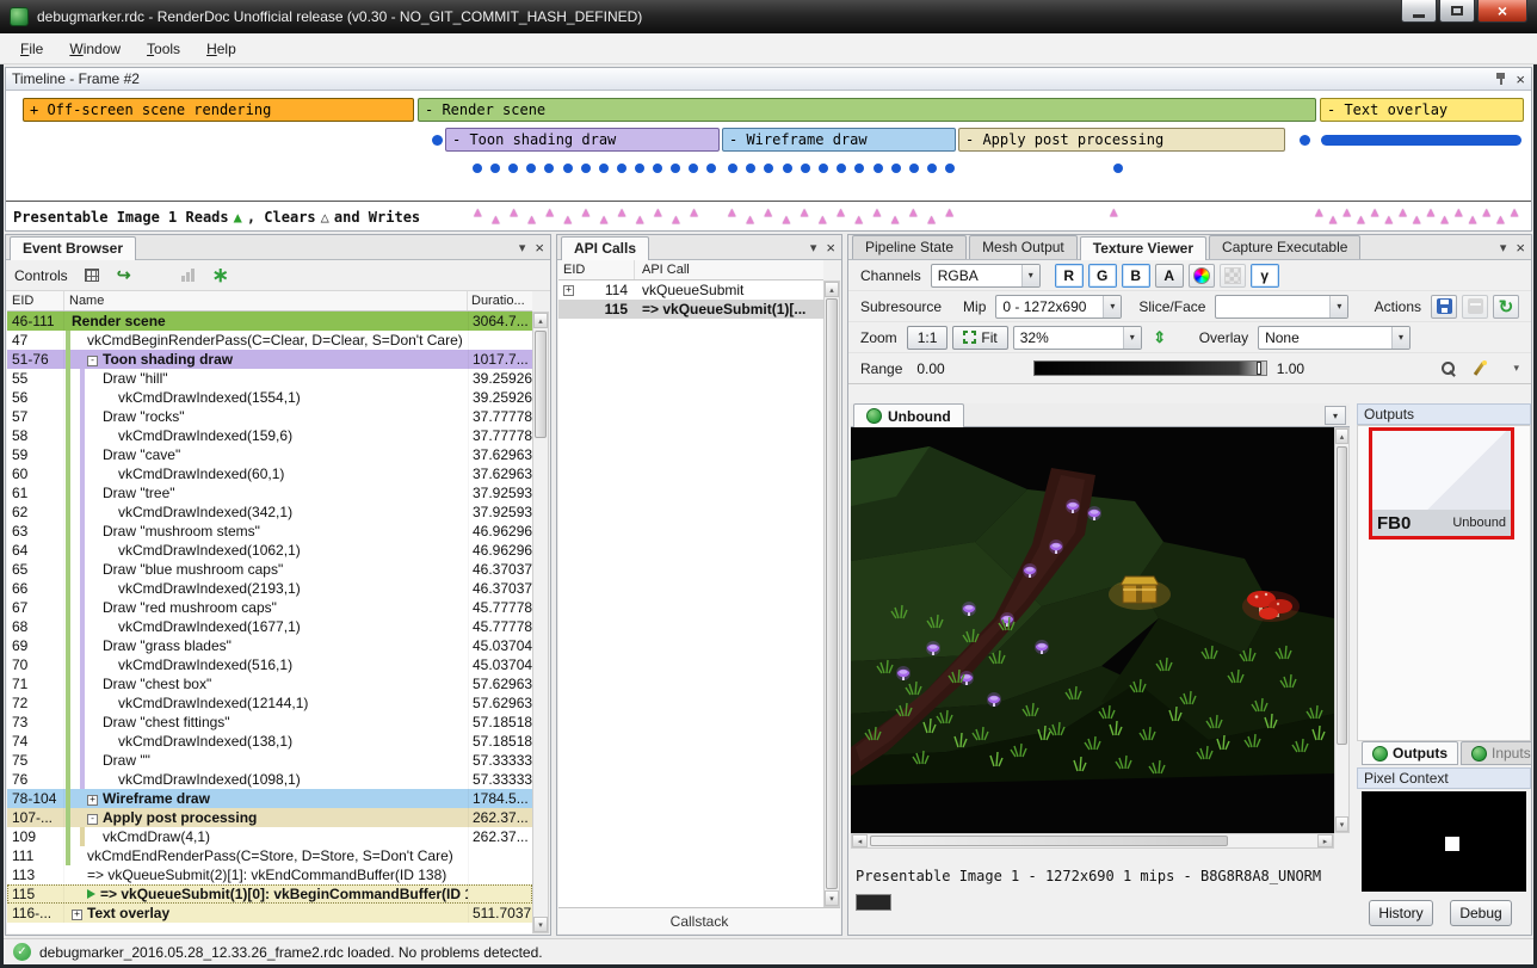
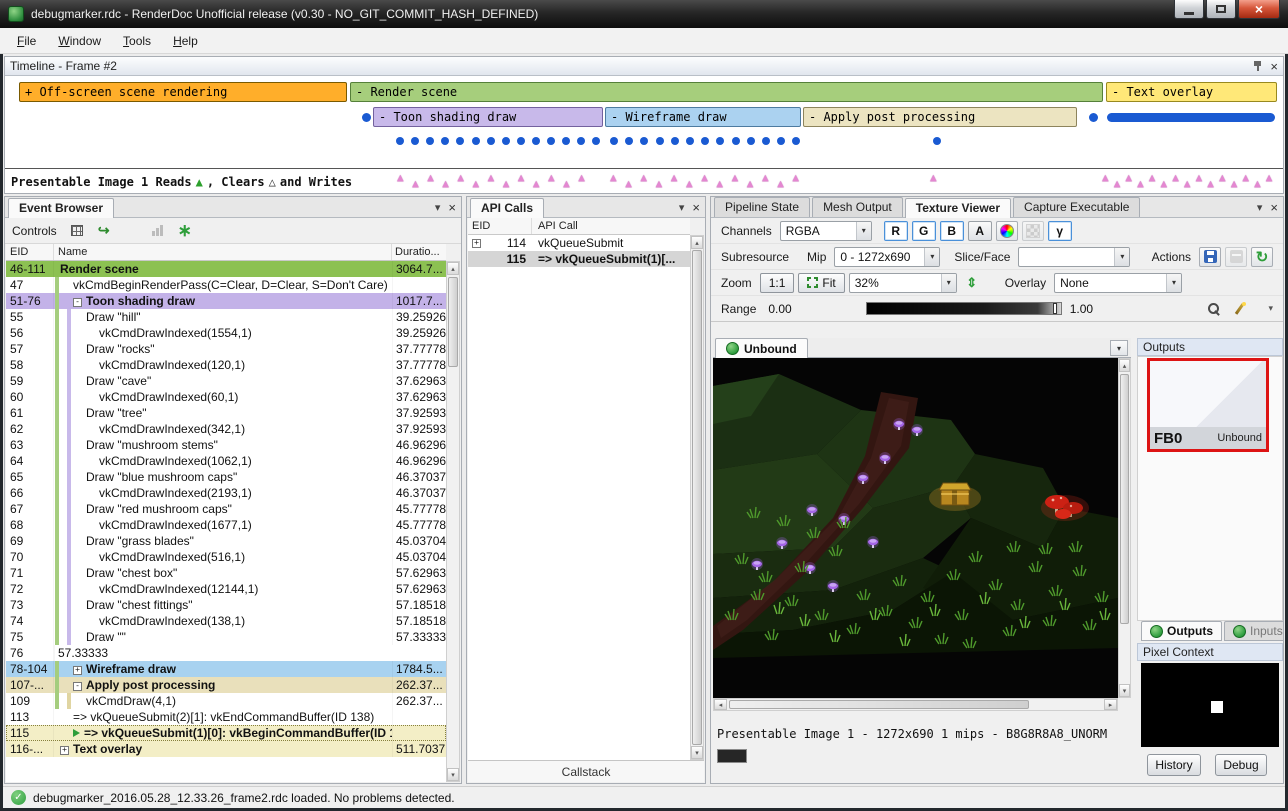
  debugmarker.rdc - RenderDoc Unofficial release (v0.30 - NO_GIT_COMMIT_HASH_DEFINED)
  ×
  File
  Window
  Tools
  Help
  Timeline - Frame #2
  ×
  + Off-screen scene rendering
  - Render scene
  - Text overlay
  - Toon shading draw
  - Wireframe draw
  - Apply post processing
  Presentable Image 1 Reads
  ▲
  , Clears
  △
  and Writes
  ▲
  ▲
  ▲
  ▲
  ▲
  ▲
  ▲
  ▲
  ▲
  ▲
  ▲
  ▲
  ▲
  ▲
  ▲
  ▲
  ▲
  ▲
  ▲
  ▲
  ▲
  ▲
  ▲
  ▲
  ▲
  ▲
  ▲
  ▲
  ▲
  ▲
  ▲
  ▲
  ▲
  ▲
  ▲
  ▲
  ▲
  ▲
  ▲
  ▲
  ▲
  ▲
  Event Browser
  ▾
  ×
  Controls
  EID
  Name
  Duratio...
  46-111
  Render scene
  3064.7...
  47
  vkCmdBeginRenderPass(C=Clear, D=Clear, S=Don't Care)
  51-76
  - Toon shading draw
  1017.7...
  55
  Draw "hill"
  39.25926
  56
  vkCmdDrawIndexed(1554,1)
  39.25926
  57
  Draw "rocks"
  37.77778
  58
- vkCmdDrawIndexed(159,6)
+ vkCmdDrawIndexed(120,1)
  37.77778
  59
  Draw "cave"
  37.62963
  60
  vkCmdDrawIndexed(60,1)
  37.62963
  61
  Draw "tree"
  37.92593
  62
  vkCmdDrawIndexed(342,1)
  37.92593
  63
  Draw "mushroom stems"
  46.96296
  64
  vkCmdDrawIndexed(1062,1)
  46.96296
  65
  Draw "blue mushroom caps"
  46.37037
  66
  vkCmdDrawIndexed(2193,1)
  46.37037
  67
  Draw "red mushroom caps"
  45.77778
  68
  vkCmdDrawIndexed(1677,1)
  45.77778
  69
  Draw "grass blades"
  45.03704
  70
  vkCmdDrawIndexed(516,1)
  45.03704
  71
  Draw "chest box"
  57.62963
  72
  vkCmdDrawIndexed(12144,1)
  57.62963
  73
  Draw "chest fittings"
  57.18518
  74
  vkCmdDrawIndexed(138,1)
  57.18518
  75
  Draw ""
  57.33333
  76
- vkCmdDrawIndexed(1098,1)
  57.33333
  78-104
  + Wireframe draw
  1784.5...
  107-...
  - Apply post processing
  262.37...
  109
  vkCmdDraw(4,1)
  262.37...
- 111
- vkCmdEndRenderPass(C=Store, D=Store, S=Don't Care)
  113
  => vkQueueSubmit(2)[1]: vkEndCommandBuffer(ID 138)
  115
  => vkQueueSubmit(1)[0]: vkBeginCommandBuffer(ID
  116-...
  + Text overlay
  511.7037
  API Calls
  ▾
  ×
  EID
  API Call
  +
  114
  vkQueueSubmit
  115
  => vkQueueSubmit(1)[...
  Callstack
  Pipeline State
  Mesh Output
  Texture Viewer
  Capture Executable
  ▾
  ×
  Channels
  RGBA
  ▾
  R
  G
  B
  A
  γ
  Subresource
  Mip
  0 - 1272x690
  ▾
  Slice/Face
  ▾
  Actions
  Zoom
  1:1
  Fit
  32%
  ▾
  Overlay
  None
  ▾
  Range
  0.00
  1.00
  ▾
  Unbound
  ▾
  Presentable Image 1 - 1272x690 1 mips - B8G8R8A8_UNORM
  Outputs
  FB0
  Unbound
  Outputs
  Inputs
  Pixel Context
  History
  Debug
  ✓
  debugmarker_2016.05.28_12.33.26_frame2.rdc loaded. No problems detected.
